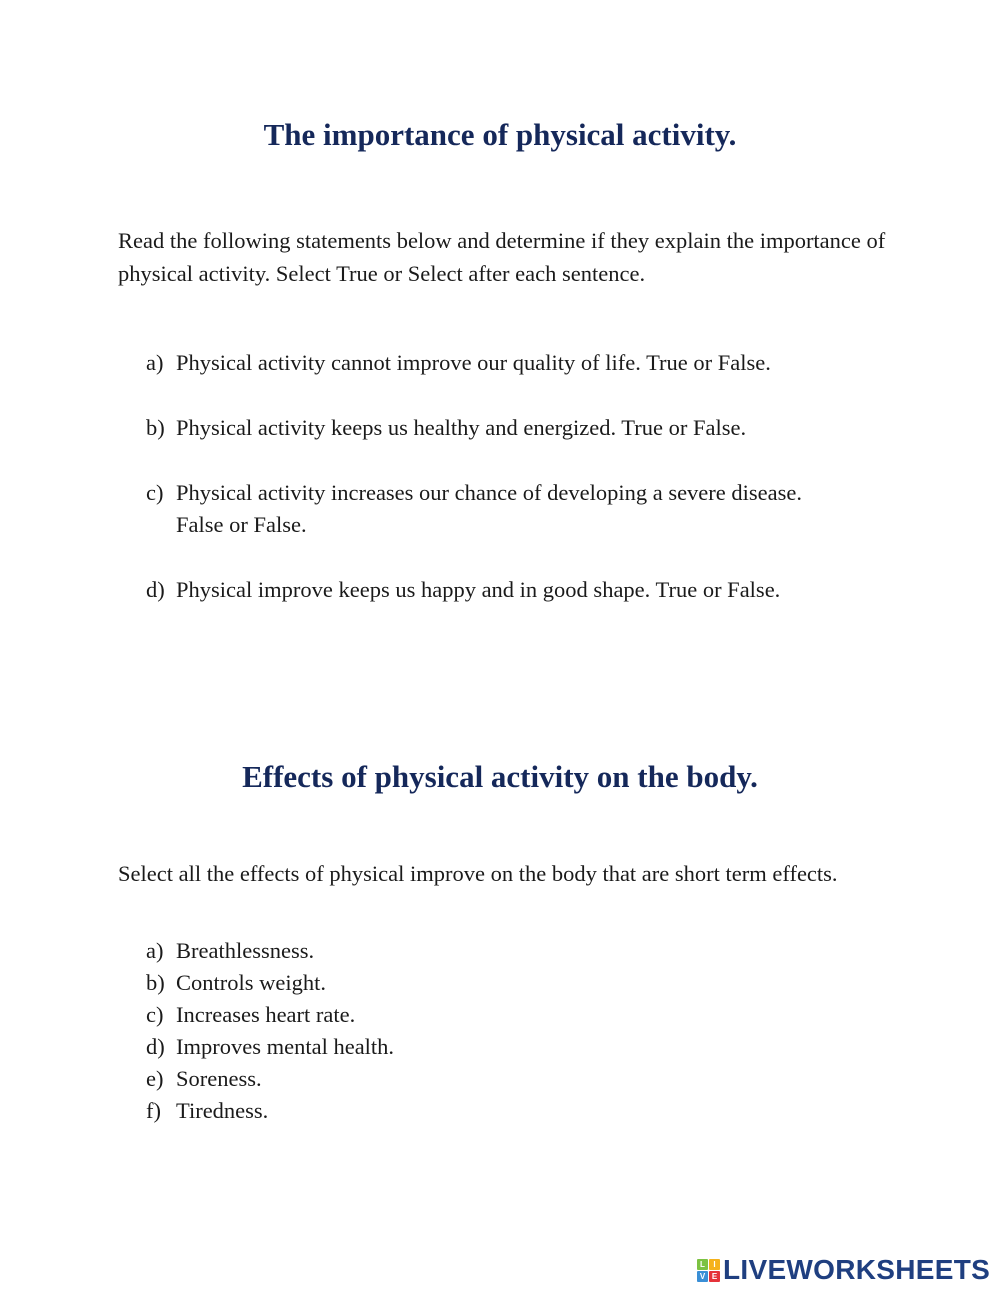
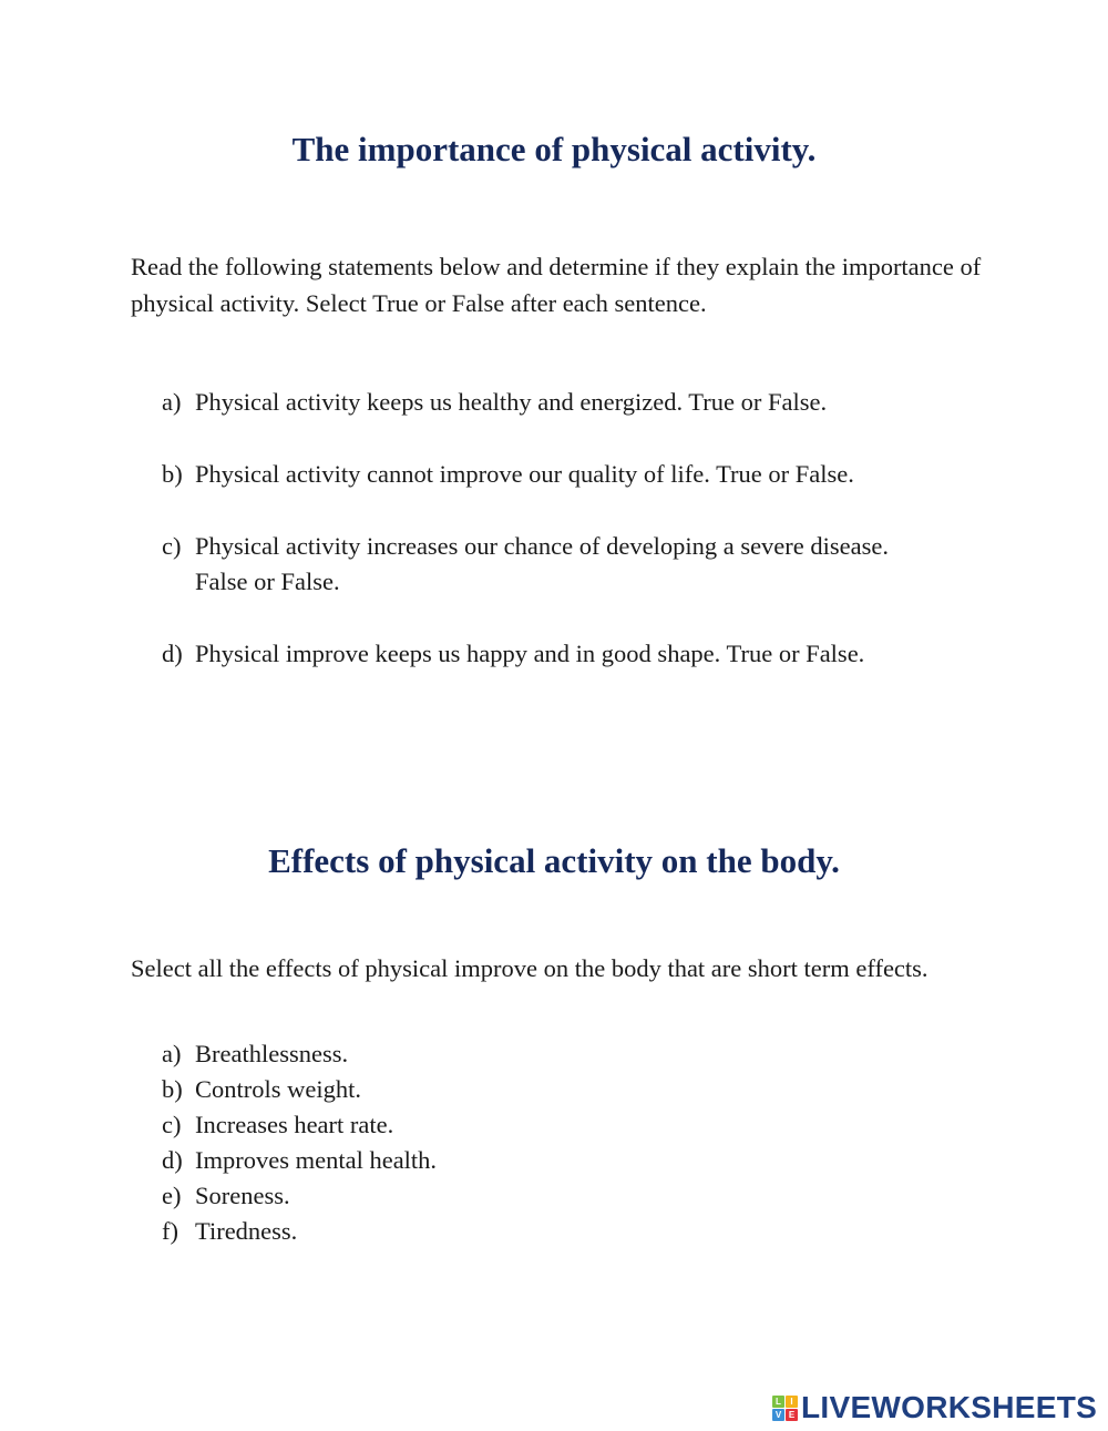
  The importance of physical activity.
- Read the following statements below and determine if they explain the importance of physical activity. Select True or Select after each sentence.
+ Read the following statements below and determine if they explain the importance of physical activity. Select True or False after each sentence.
  a)
- Physical activity cannot improve our quality of life. True or False.
+ Physical activity keeps us healthy and energized. True or False.
  b)
- Physical activity keeps us healthy and energized. True or False.
+ Physical activity cannot improve our quality of life. True or False.
  c)
  Physical activity increases our chance of developing a severe disease. False or False.
  d)
  Physical improve keeps us happy and in good shape. True or False.
  Effects of physical activity on the body.
  Select all the effects of physical improve on the body that are short term effects.
  a)
  Breathlessness.
  b)
  Controls weight.
  c)
  Increases heart rate.
  d)
  Improves mental health.
  e)
  Soreness.
  f)
  Tiredness.
  L
  I
  V
  E
  LIVEWORKSHEETS
